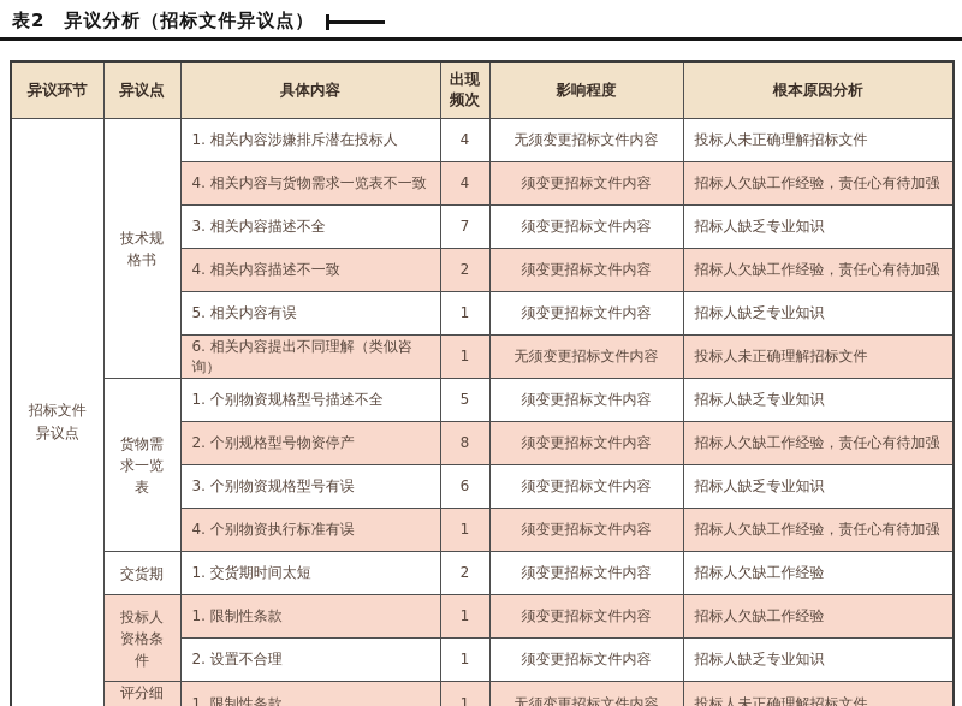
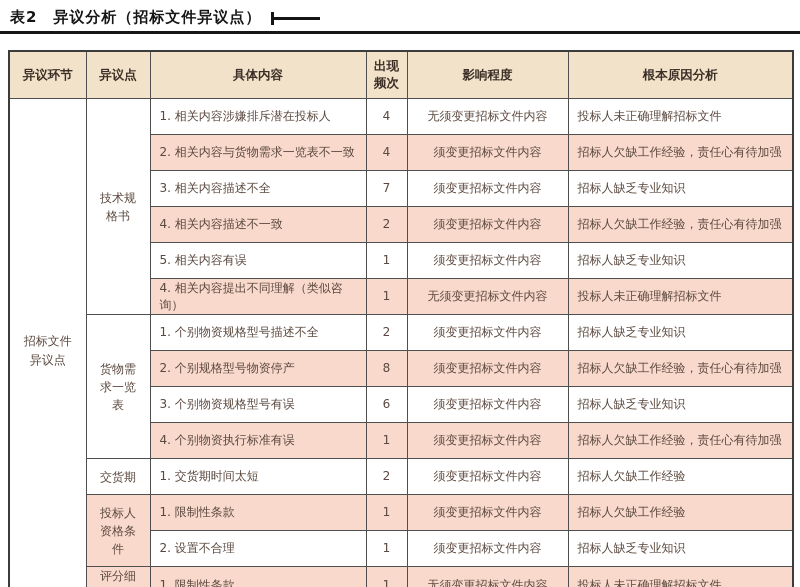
  表2 异议分析（招标文件异议点）
  异议环节	异议点	具体内容	出现频次	影响程度	根本原因分析
  招标文件异议点	技术规格书	1. 相关内容涉嫌排斥潜在投标人	4	无须变更招标文件内容	投标人未正确理解招标文件
- 4. 相关内容与货物需求一览表不一致	4	须变更招标文件内容	招标人欠缺工作经验，责任心有待加强
+ 2. 相关内容与货物需求一览表不一致	4	须变更招标文件内容	招标人欠缺工作经验，责任心有待加强
  3. 相关内容描述不全	7	须变更招标文件内容	招标人缺乏专业知识
  4. 相关内容描述不一致	2	须变更招标文件内容	招标人欠缺工作经验，责任心有待加强
  5. 相关内容有误	1	须变更招标文件内容	招标人缺乏专业知识
- 6. 相关内容提出不同理解（类似咨询）	1	无须变更招标文件内容	投标人未正确理解招标文件
+ 4. 相关内容提出不同理解（类似咨询）	1	无须变更招标文件内容	投标人未正确理解招标文件
- 货物需求一览表	1. 个别物资规格型号描述不全	5	须变更招标文件内容	招标人缺乏专业知识
+ 货物需求一览表	1. 个别物资规格型号描述不全	2	须变更招标文件内容	招标人缺乏专业知识
  2. 个别规格型号物资停产	8	须变更招标文件内容	招标人欠缺工作经验，责任心有待加强
  3. 个别物资规格型号有误	6	须变更招标文件内容	招标人缺乏专业知识
  4. 个别物资执行标准有误	1	须变更招标文件内容	招标人欠缺工作经验，责任心有待加强
  交货期	1. 交货期时间太短	2	须变更招标文件内容	招标人欠缺工作经验
  投标人资格条件	1. 限制性条款	1	须变更招标文件内容	招标人欠缺工作经验
  2. 设置不合理	1	须变更招标文件内容	招标人缺乏专业知识
  评分细	1. 限制性条款	1	无须变更招标文件内容	投标人未正确理解招标文件
